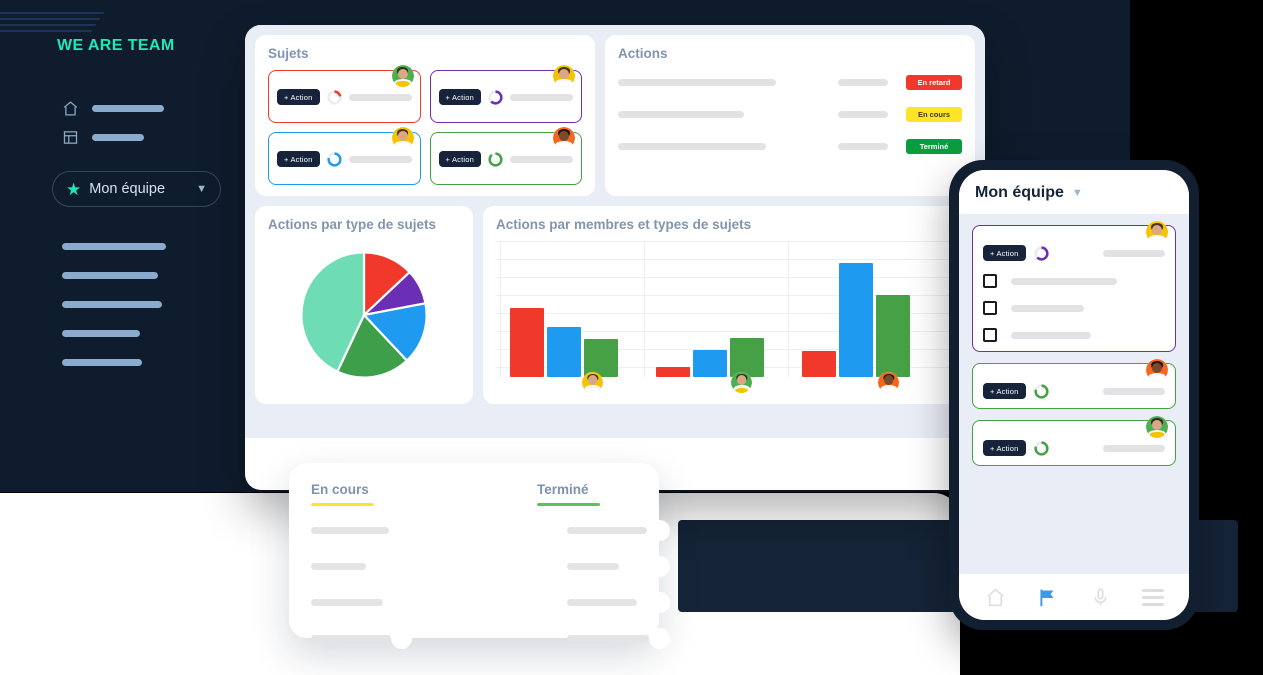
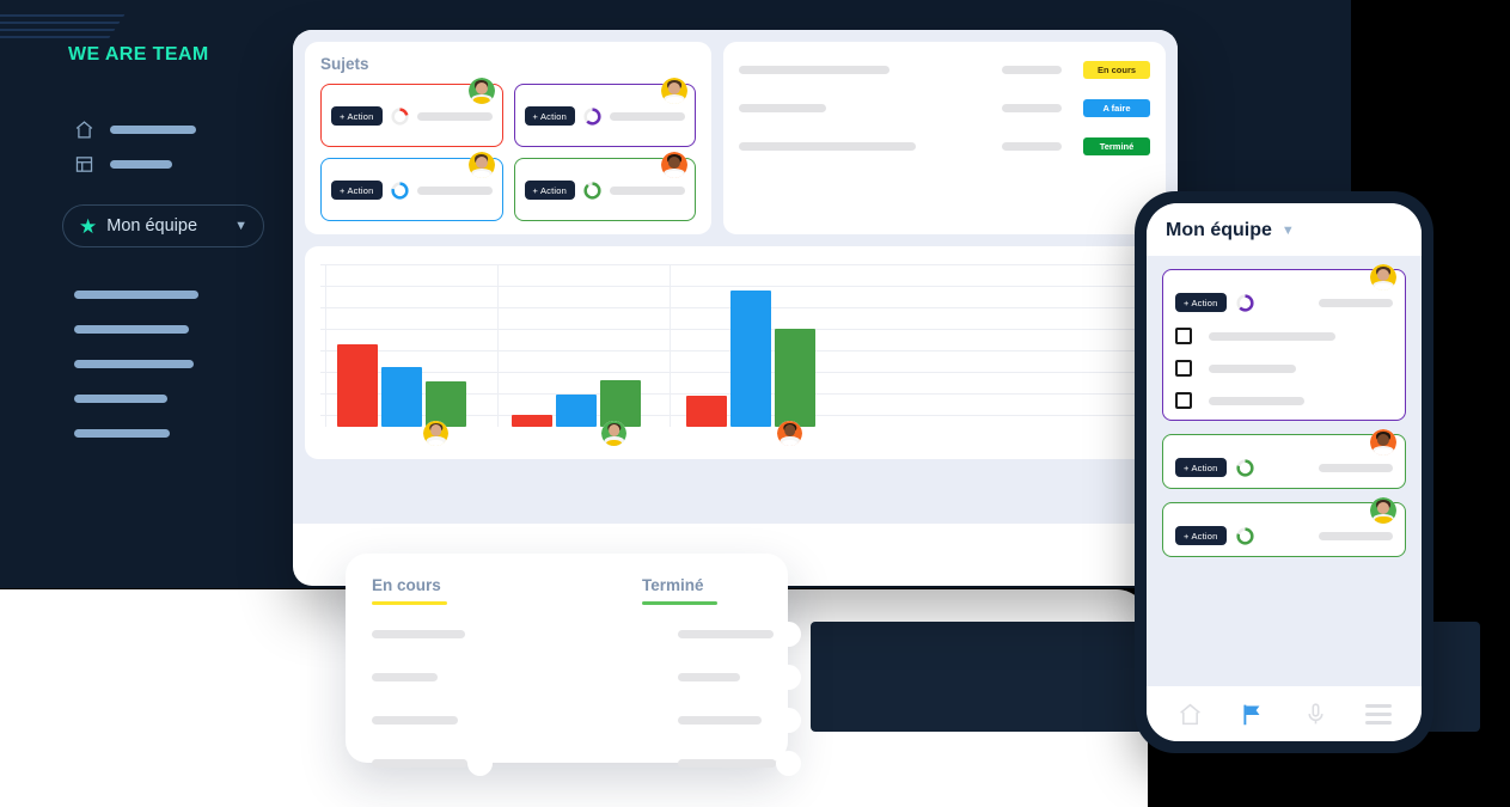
  WE ARE TEAM
  ★
  Mon équipe
  ▼
  Sujets
  + Action
  + Action
  + Action
  + Action
- Actions
- En retard
  En cours
+ A faire
  Terminé
- Actions par type de sujets
- Actions par membres et types de sujets
  En cours
  Terminé
  Mon équipe
  ▼
  + Action
  + Action
  + Action
